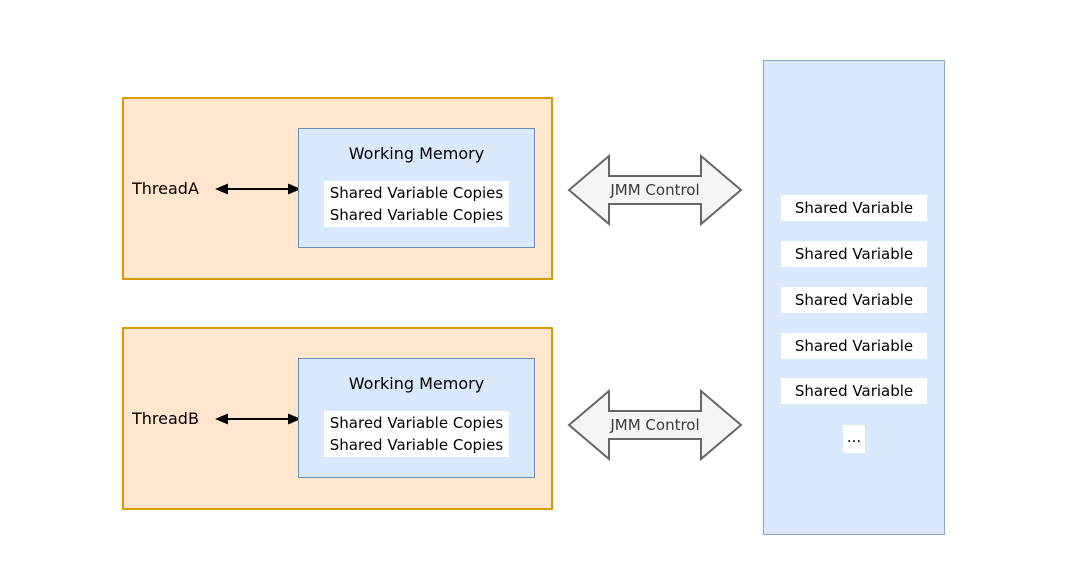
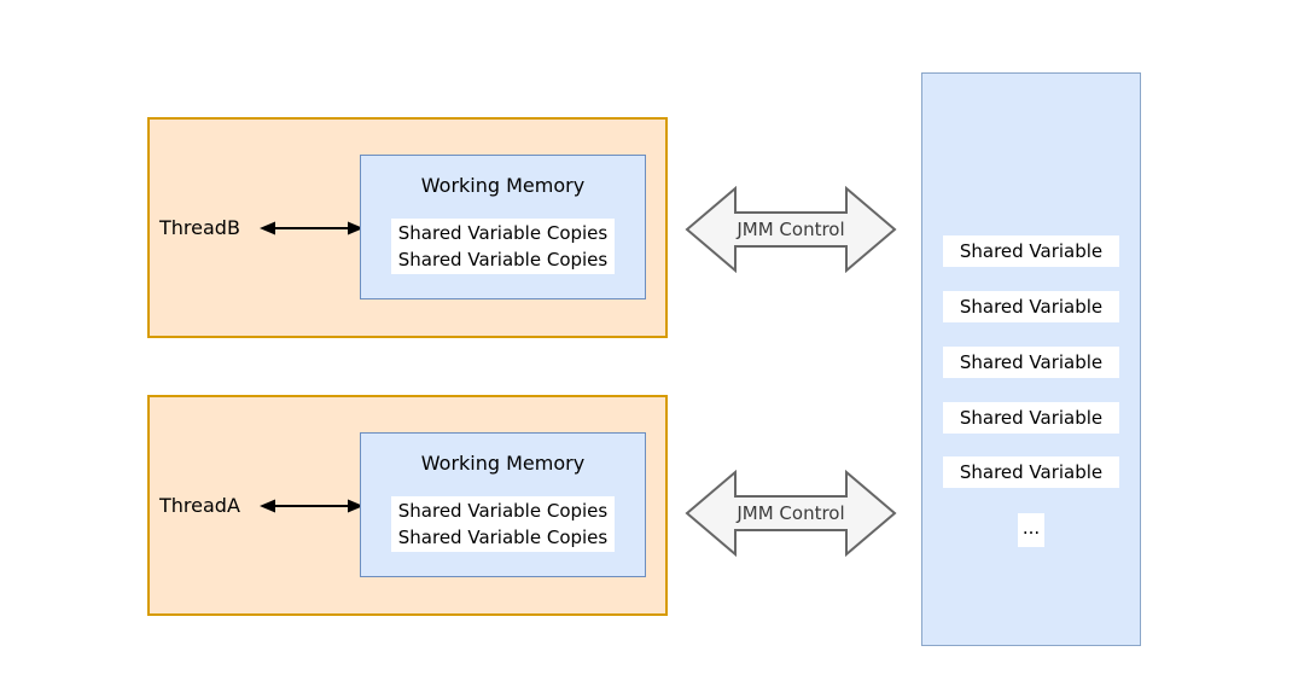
- ThreadA
+ ThreadB
  Working Memory
  Shared Variable Copies
  Shared Variable Copies
  JMM Control
- ThreadB
+ ThreadA
  Working Memory
  Shared Variable Copies
  Shared Variable Copies
  JMM Control
  Shared Variable
  Shared Variable
  Shared Variable
  Shared Variable
  Shared Variable
  ...
